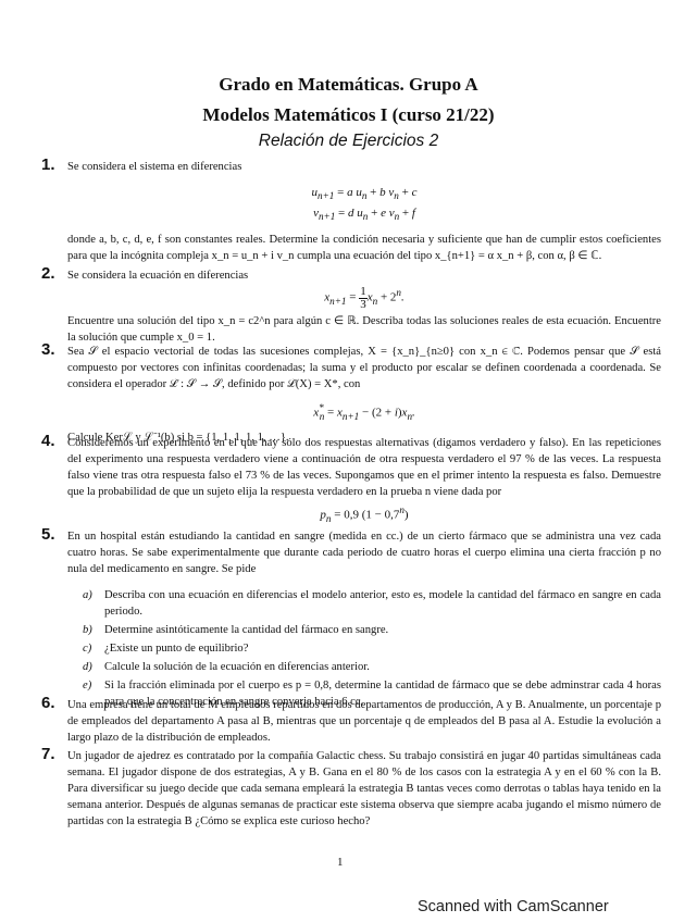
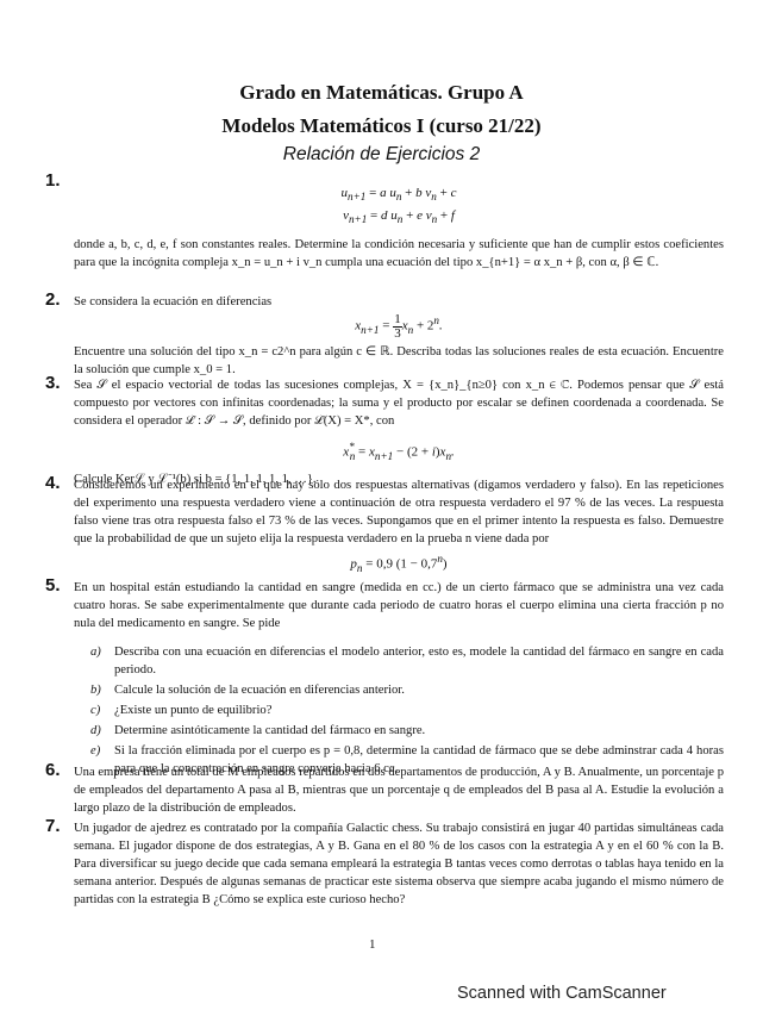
  Grado en Matemáticas. Grupo A
  Modelos Matemáticos I (curso 21/22)
  Relación de Ejercicios 2
  1.
- Se considera el sistema en diferencias
  un+1 = a un + b vn + c
  vn+1 = d un + e vn + f
  donde a, b, c, d, e, f son constantes reales. Determine la condición necesaria y suficiente que han de cumplir estos coeficientes para que la incógnita compleja x_n = u_n + i v_n cumpla una ecuación del tipo x_{n+1} = α x_n + β, con α, β ∈ ℂ.
  2.
  Se considera la ecuación en diferencias
  xn+1 =
  1
  3
  xn + 2n.
  Encuentre una solución del tipo x_n = c2^n para algún c ∈ ℝ. Describa todas las soluciones reales de esta ecuación. Encuentre la solución que cumple x_0 = 1.
  3.
  Sea 𝒮 el espacio vectorial de todas las sucesiones complejas, X = {x_n}_{n≥0} con x_n ∈ ℂ. Podemos pensar que 𝒮 está compuesto por vectores con infinitas coordenadas; la suma y el producto por escalar se definen coordenada a coordenada. Se considera el operador ℒ : 𝒮 → 𝒮, definido por ℒ(X) = X*, con
  x*n = xn+1 − (2 + i)xn.
  Calcule Kerℒ y ℒ⁻¹(b) si b = {1, 1, 1, 1, 1, …}.
  4.
  Consideremos un experimento en el que hay sólo dos respuestas alternativas (digamos verdadero y falso). En las repeticiones del experimento una respuesta verdadero viene a continuación de otra respuesta verdadero el 97 % de las veces. La respuesta falso viene tras otra respuesta falso el 73 % de las veces. Supongamos que en el primer intento la respuesta es falso. Demuestre que la probabilidad de que un sujeto elija la respuesta verdadero en la prueba n viene dada por
  pn = 0,9 (1 − 0,7n)
  5.
  En un hospital están estudiando la cantidad en sangre (medida en cc.) de un cierto fármaco que se administra una vez cada cuatro horas. Se sabe experimentalmente que durante cada periodo de cuatro horas el cuerpo elimina una cierta fracción p no nula del medicamento en sangre. Se pide
  a)
  Describa con una ecuación en diferencias el modelo anterior, esto es, modele la cantidad del fármaco en sangre en cada periodo.
  b)
- Determine asintóticamente la cantidad del fármaco en sangre.
+ Calcule la solución de la ecuación en diferencias anterior.
  c)
  ¿Existe un punto de equilibrio?
  d)
- Calcule la solución de la ecuación en diferencias anterior.
+ Determine asintóticamente la cantidad del fármaco en sangre.
  e)
  Si la fracción eliminada por el cuerpo es p = 0,8, determine la cantidad de fármaco que se debe adminstrar cada 4 horas para que la concentración en sangre converja hacia 6 cc.
  6.
  Una empresa tiene un total de M empleados repartidos en dos departamentos de producción, A y B. Anualmente, un porcentaje p de empleados del departamento A pasa al B, mientras que un porcentaje q de empleados del B pasa al A. Estudie la evolución a largo plazo de la distribución de empleados.
  7.
  Un jugador de ajedrez es contratado por la compañía Galactic chess. Su trabajo consistirá en jugar 40 partidas simultáneas cada semana. El jugador dispone de dos estrategias, A y B. Gana en el 80 % de los casos con la estrategia A y en el 60 % con la B. Para diversificar su juego decide que cada semana empleará la estrategia B tantas veces como derrotas o tablas haya tenido en la semana anterior. Después de algunas semanas de practicar este sistema observa que siempre acaba jugando el mismo número de partidas con la estrategia B ¿Cómo se explica este curioso hecho?
  1
  Scanned with CamScanner
